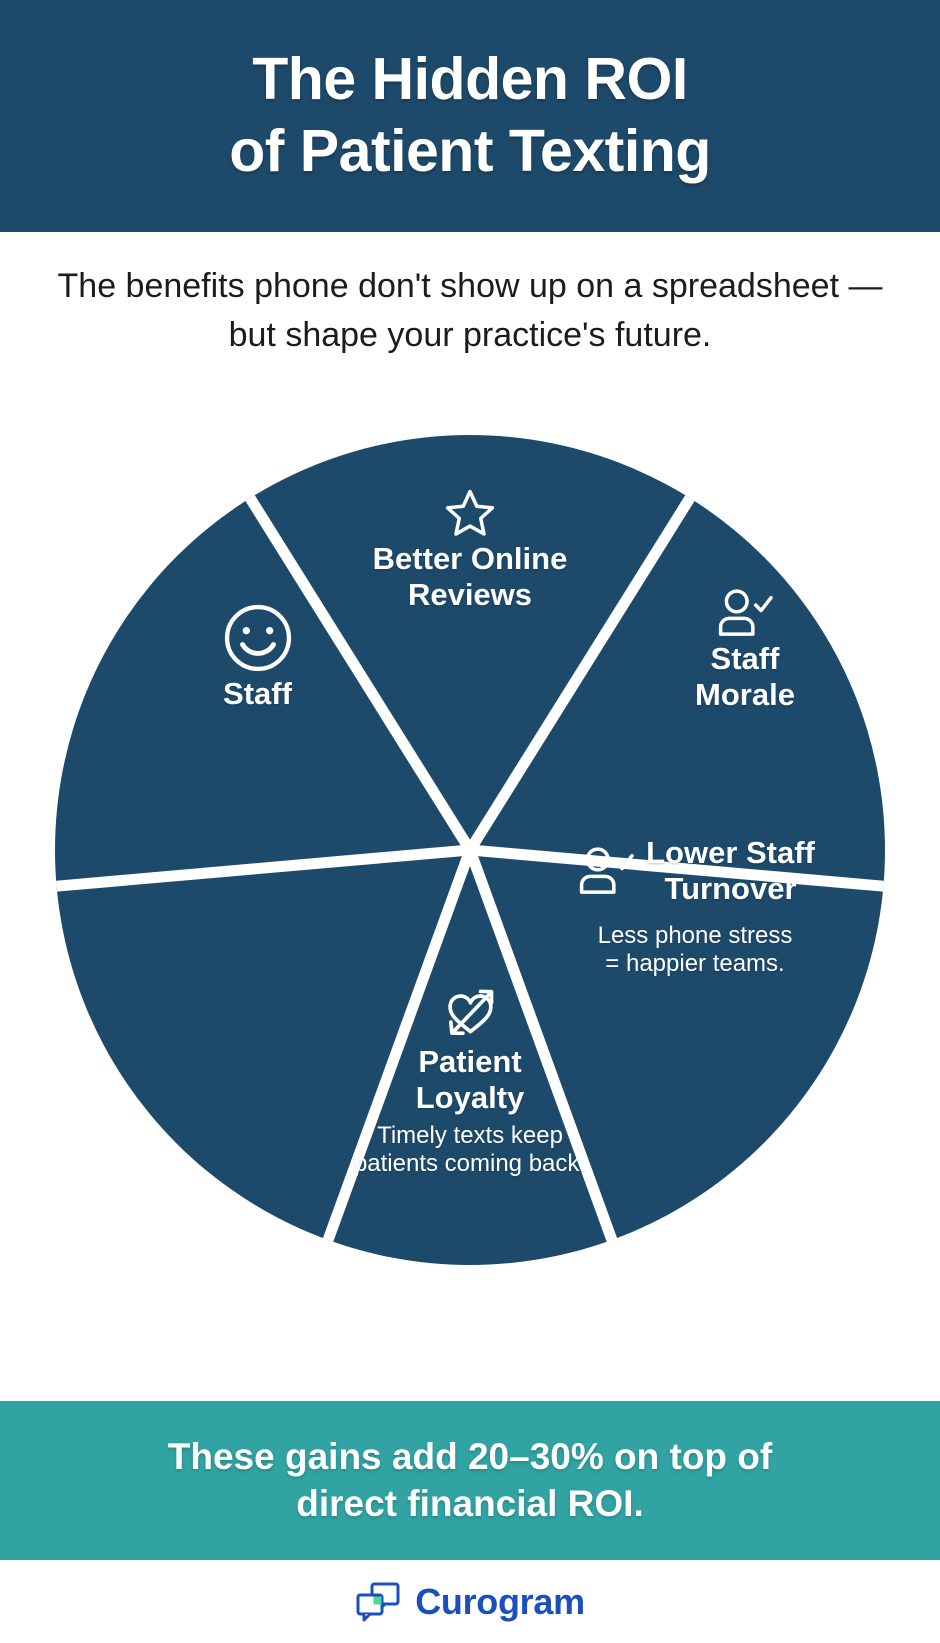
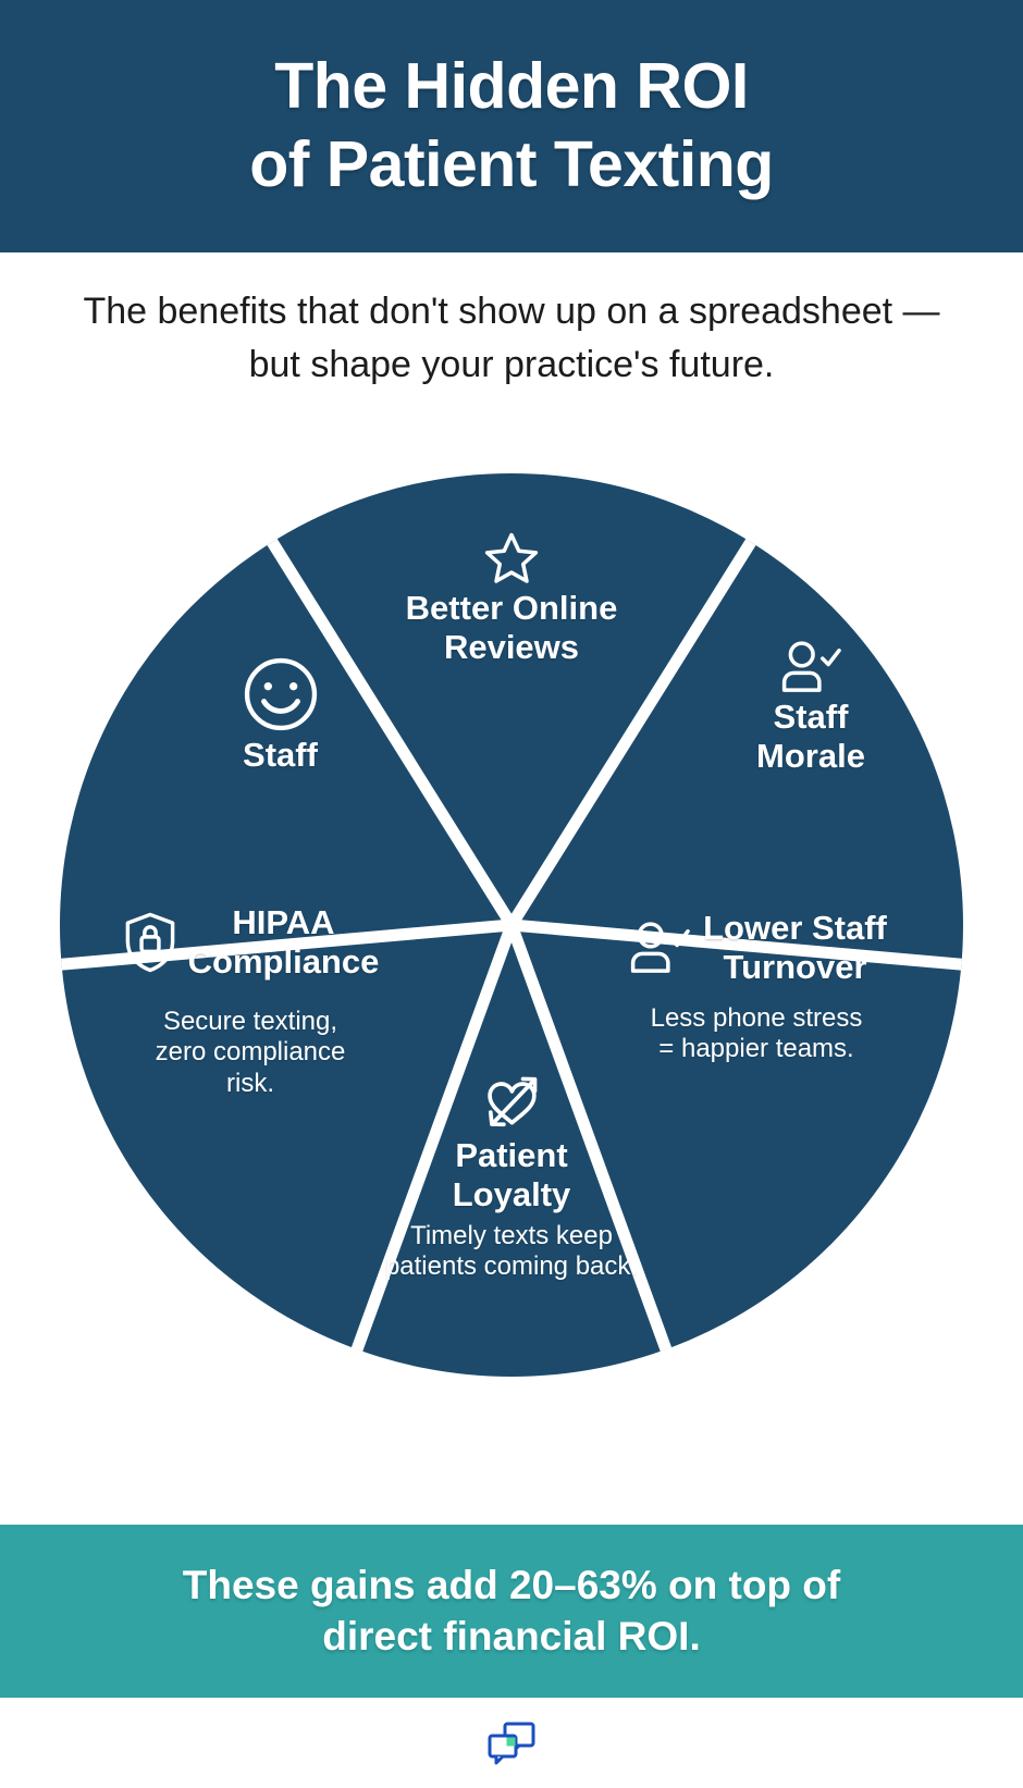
  The Hidden ROI
  of Patient Texting
- The benefits phone don't show up on a spreadsheet — but shape your practice's future.
+ The benefits that don't show up on a spreadsheet — but shape your practice's future.
  Better Online
  Reviews
  Staff
  Morale
  Staff
+ HIPAA
+ Compliance
+ Secure texting,
+ zero compliance
+ risk.
  Lower Staff
  Turnover
  Less phone stress
  = happier teams.
  Patient
  Loyalty
  Timely texts keep
  patients coming back.
- These gains add 20–30% on top of
+ These gains add 20–63% on top of
  direct financial ROI.
- Curogram
